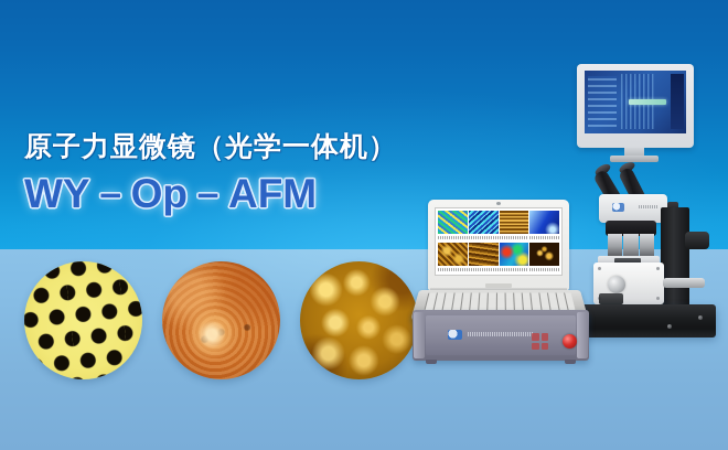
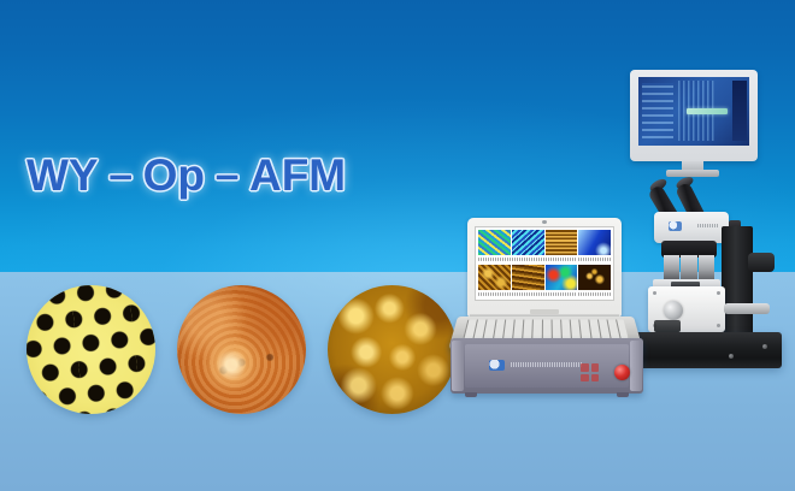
- 原子力显微镜（光学一体机）
  WY－Op－AFM
